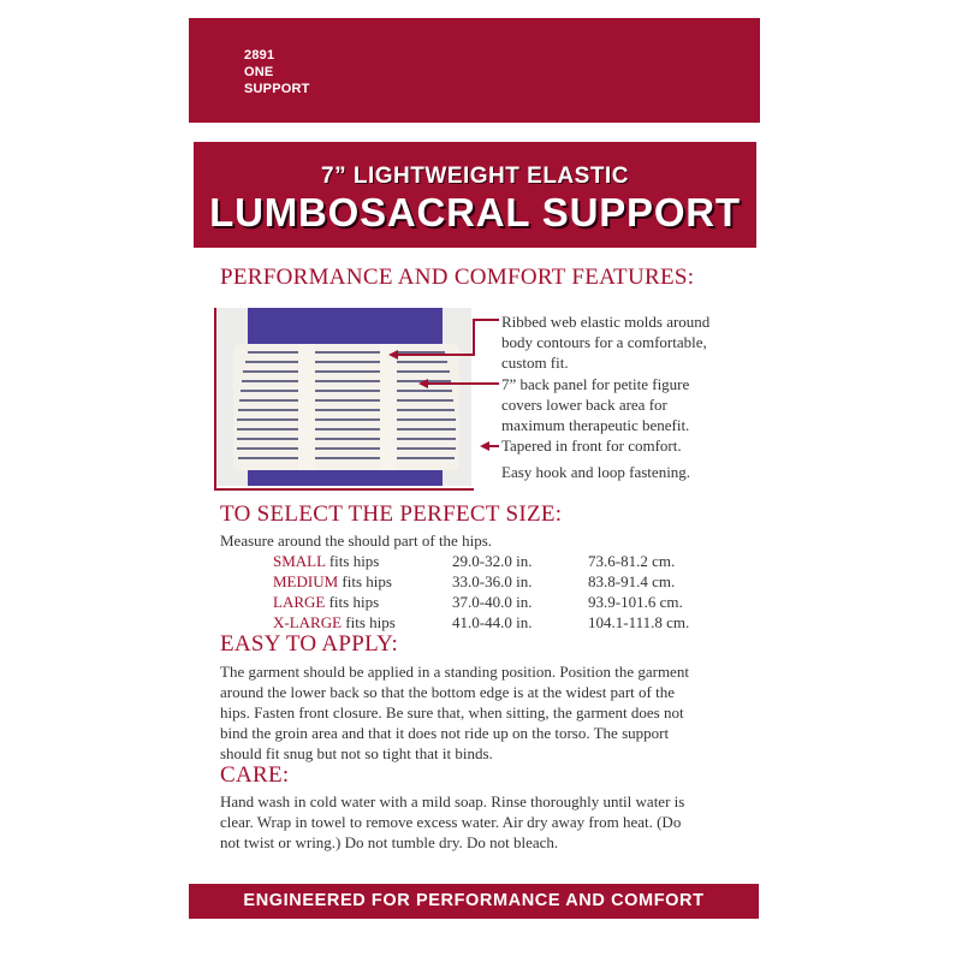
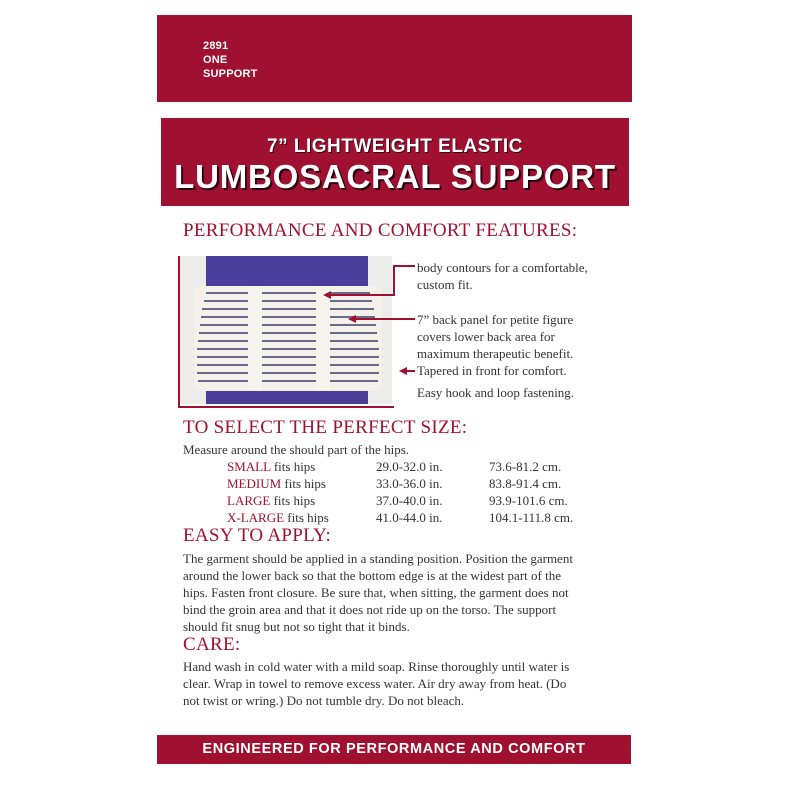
  2891
  ONE
  SUPPORT
  7” LIGHTWEIGHT ELASTIC
  LUMBOSACRAL SUPPORT
  PERFORMANCE AND COMFORT FEATURES:
- Ribbed web elastic molds around
  body contours for a comfortable,
  custom fit.
  7” back panel for petite figure
  covers lower back area for
  maximum therapeutic benefit.
  Tapered in front for comfort.
  Easy hook and loop fastening.
  TO SELECT THE PERFECT SIZE:
  Measure around the should part of the hips.
  SMALL fits hips
  29.0-32.0 in.
  73.6-81.2 cm.
  MEDIUM fits hips
  33.0-36.0 in.
  83.8-91.4 cm.
  LARGE fits hips
  37.0-40.0 in.
  93.9-101.6 cm.
  X-LARGE fits hips
  41.0-44.0 in.
  104.1-111.8 cm.
  EASY TO APPLY:
  The garment should be applied in a standing position. Position the garment
  around the lower back so that the bottom edge is at the widest part of the
  hips. Fasten front closure. Be sure that, when sitting, the garment does not
  bind the groin area and that it does not ride up on the torso. The support
  should fit snug but not so tight that it binds.
  CARE:
  Hand wash in cold water with a mild soap. Rinse thoroughly until water is
  clear. Wrap in towel to remove excess water. Air dry away from heat. (Do
  not twist or wring.) Do not tumble dry. Do not bleach.
  ENGINEERED FOR PERFORMANCE AND COMFORT
